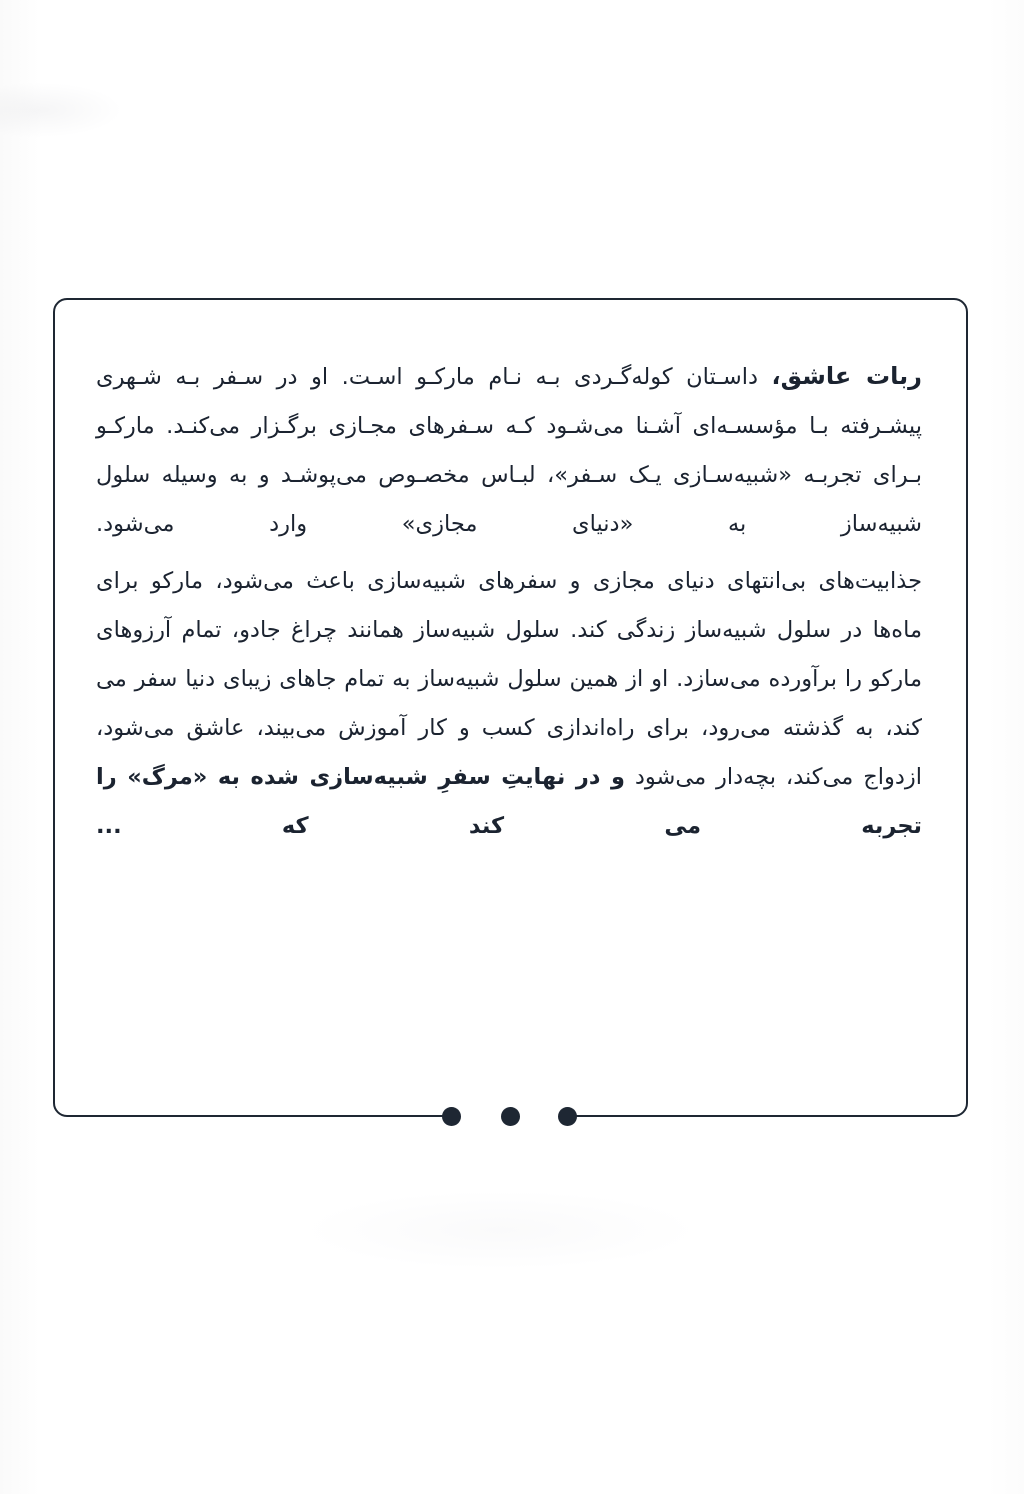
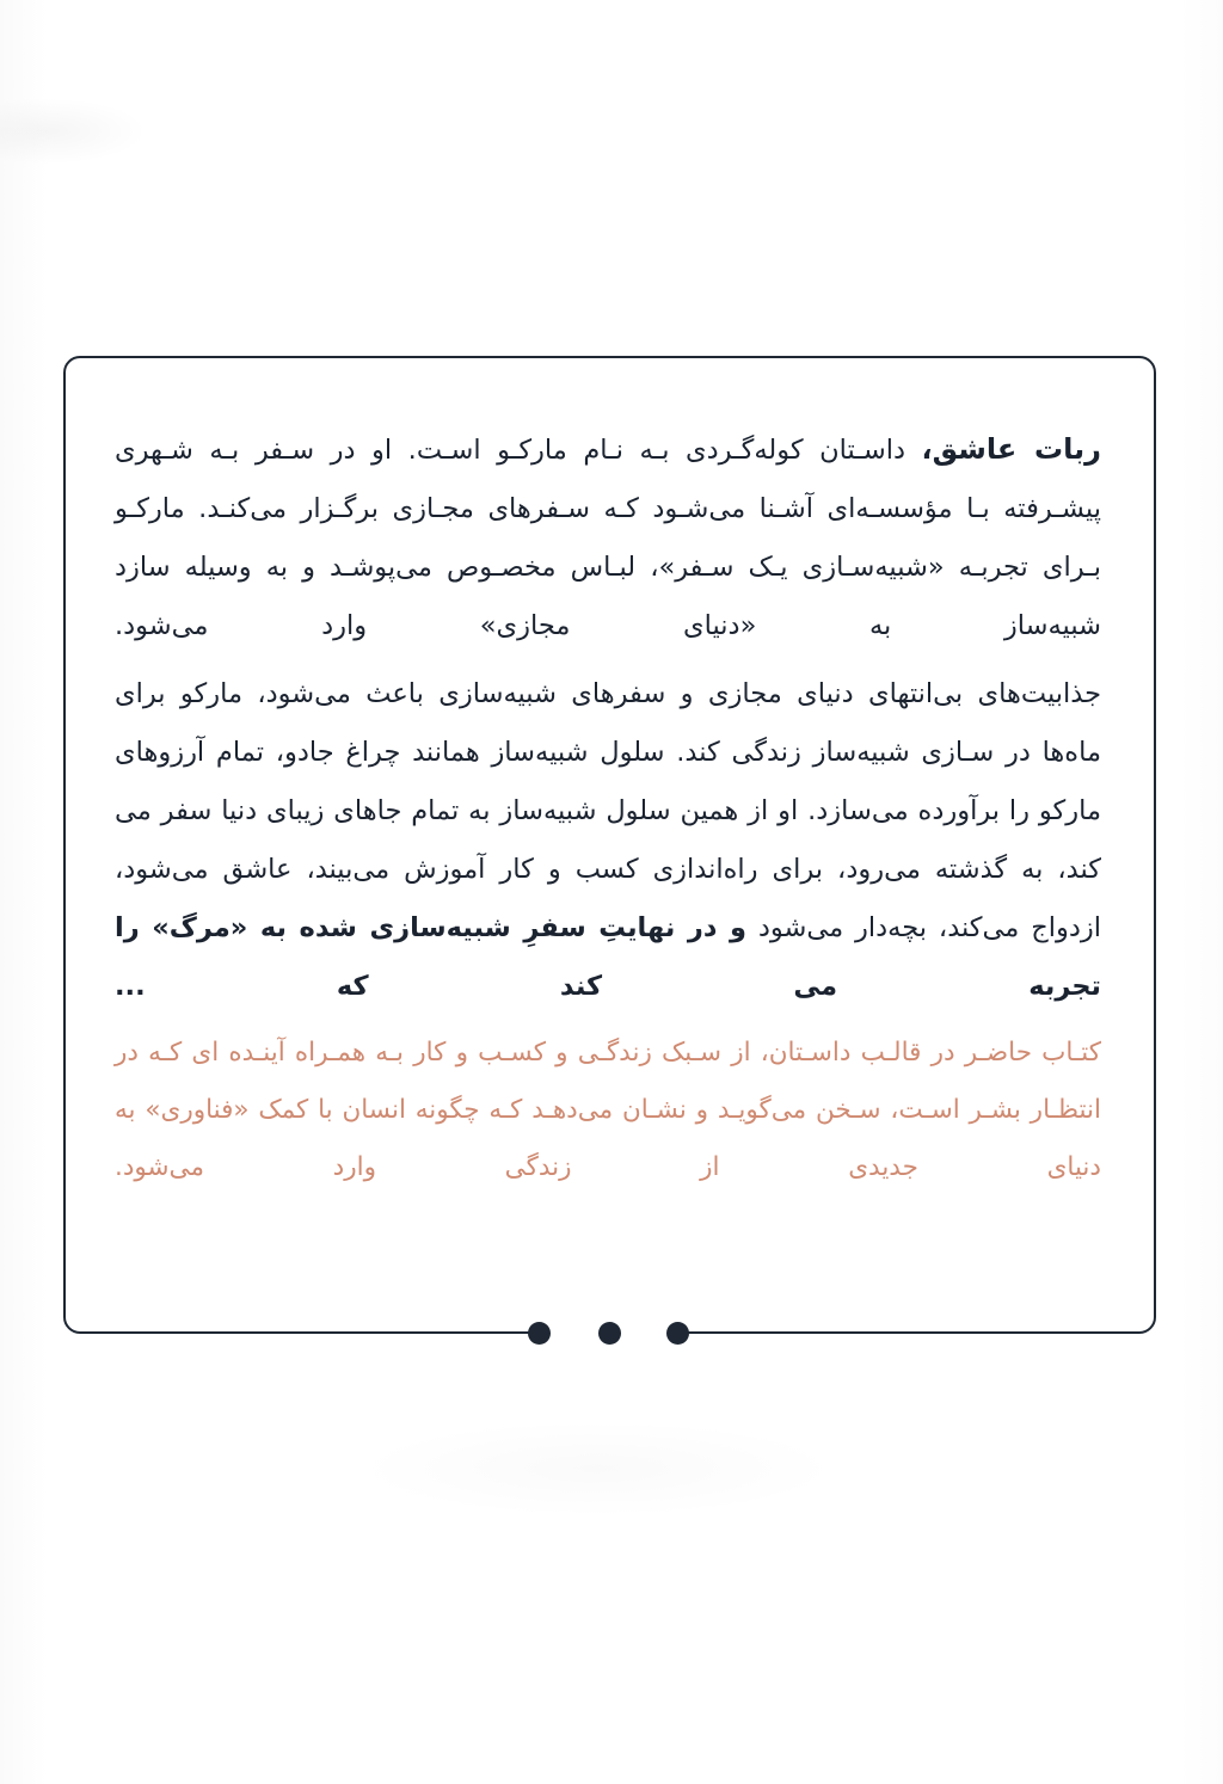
- ربات عاشق، داسـتان کوله‌گـردی بـه نـام مارکـو اسـت. او در سـفر بـه شـهری پیشـرفته بـا مؤسسـه‌ای آشـنا می‌شـود کـه سـفرهای مجـازی برگـزار می‌کنـد. مارکـو بـرای تجربـه «شبیه‌سـازی یـک سـفر»، لبـاس مخصـوص می‌پوشـد و به وسیله سلول شبیه‌ساز به «دنیای مجازی» وارد می‌شود.
+ ربات عاشق، داسـتان کوله‌گـردی بـه نـام مارکـو اسـت. او در سـفر بـه شـهری پیشـرفته بـا مؤسسـه‌ای آشـنا می‌شـود کـه سـفرهای مجـازی برگـزار می‌کنـد. مارکـو بـرای تجربـه «شبیه‌سـازی یـک سـفر»، لبـاس مخصـوص می‌پوشـد و به وسیله سازد شبیه‌ساز به «دنیای مجازی» وارد می‌شود.
- جذابیت‌های بی‌انتهای دنیای مجازی و سفرهای شبیه‌سازی باعث می‌شود، مارکو برای ماه‌ها در سلول شبیه‌ساز زندگی کند. سلول شبیه‌ساز همانند چراغ جادو، تمام آرزوهای مارکو را برآورده می‌سازد. او از همین سلول شبیه‌ساز به تمام جاهای زیبای دنیا سفر می کند، به گذشته می‌رود، برای راه‌اندازی کسب و کار آموزش می‌بیند، عاشق می‌شود، ازدواج می‌کند، بچه‌دار می‌شود و در نهایتِ سفرِ شبیه‌سازی شده به «مرگ» را تجربه می کند که ...
+ جذابیت‌های بی‌انتهای دنیای مجازی و سفرهای شبیه‌سازی باعث می‌شود، مارکو برای ماه‌ها در سـازی شبیه‌ساز زندگی کند. سلول شبیه‌ساز همانند چراغ جادو، تمام آرزوهای مارکو را برآورده می‌سازد. او از همین سلول شبیه‌ساز به تمام جاهای زیبای دنیا سفر می کند، به گذشته می‌رود، برای راه‌اندازی کسب و کار آموزش می‌بیند، عاشق می‌شود، ازدواج می‌کند، بچه‌دار می‌شود و در نهایتِ سفرِ شبیه‌سازی شده به «مرگ» را تجربه می کند که ...
+ کتـاب حاضـر در قالـب داسـتان، از سـبک زندگـی و کسـب و کار بـه همـراه آینـده ای کـه در انتظـار بشـر اسـت، سـخن می‌گویـد و نشـان می‌دهـد کـه چگونه انسان با کمک «فناوری» به دنیای جدیدی از زندگی وارد می‌شود.
